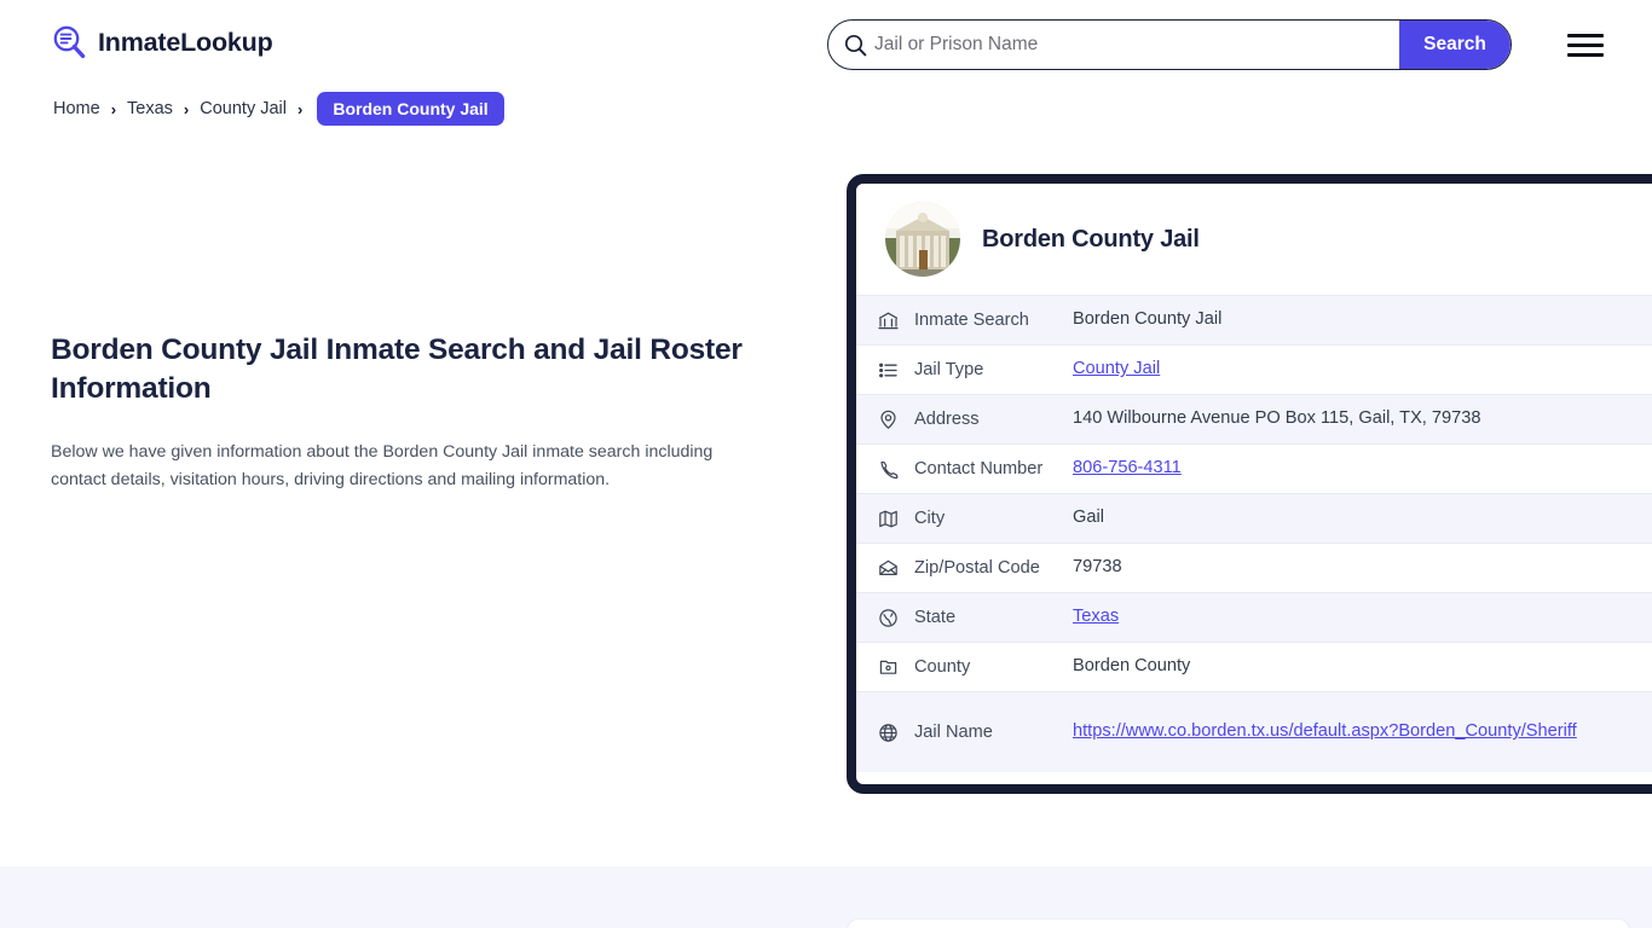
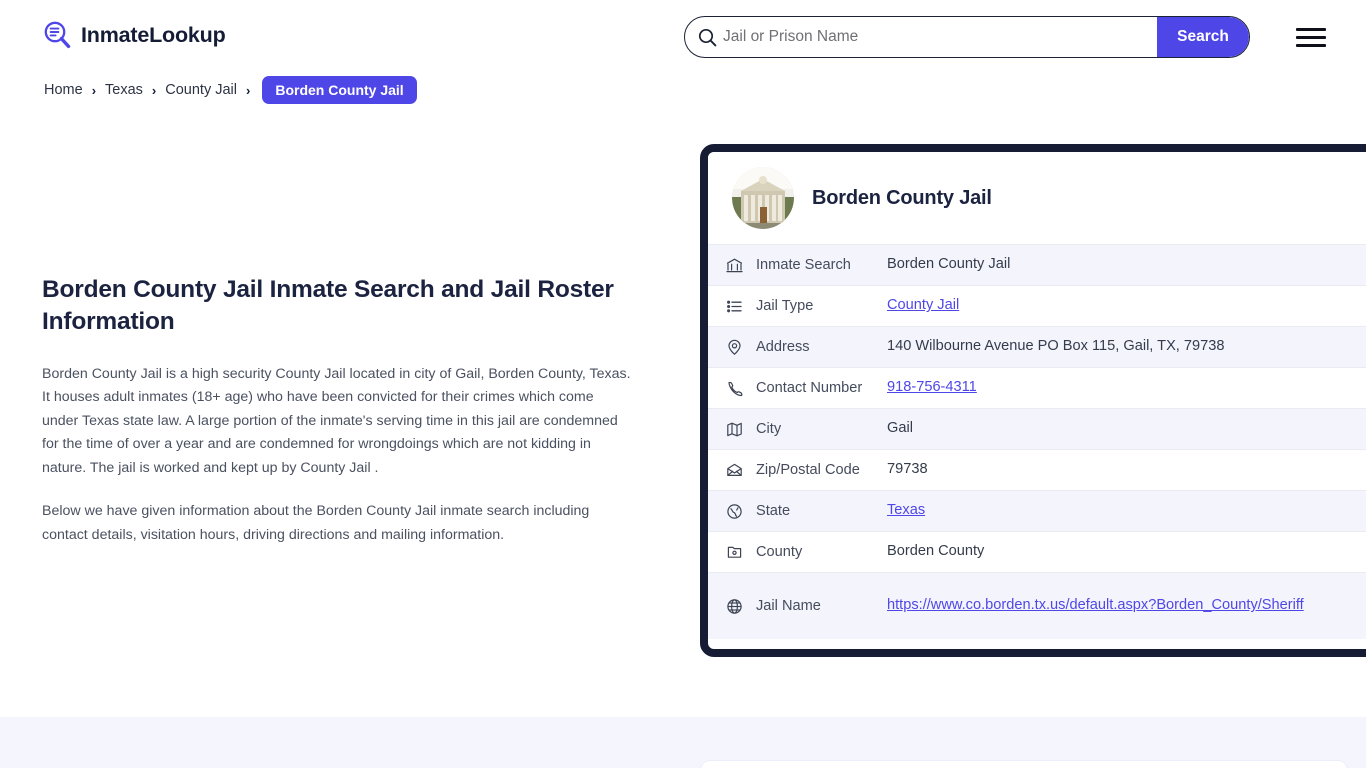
  InmateLookup
  Jail or Prison Name
  Search
  Home
  ›
  Texas
  ›
  County Jail
  ›
  Borden County Jail
  Borden County Jail Inmate Search and Jail Roster Information
+ Borden County Jail is a high security County Jail located in city of Gail, Borden County, Texas. It houses adult inmates (18+ age) who have been convicted for their crimes which come under Texas state law. A large portion of the inmate's serving time in this jail are condemned for the time of over a year and are condemned for wrongdoings which are not kidding in nature. The jail is worked and kept up by County Jail .
  Below we have given information about the Borden County Jail inmate search including contact details, visitation hours, driving directions and mailing information.
  Borden County Jail
  Inmate Search
  Borden County Jail
  Jail Type
  County Jail
  Address
  140 Wilbourne Avenue PO Box 115, Gail, TX, 79738
  Contact Number
- 806-756-4311
+ 918-756-4311
  City
  Gail
  Zip/Postal Code
  79738
  State
  Texas
  County
  Borden County
  Jail Name
  https://www.co.borden.tx.us/default.aspx?Borden_County/Sheriff
